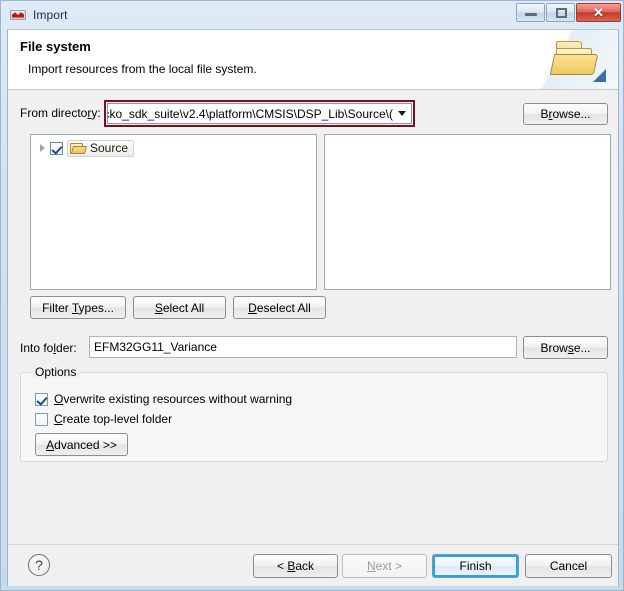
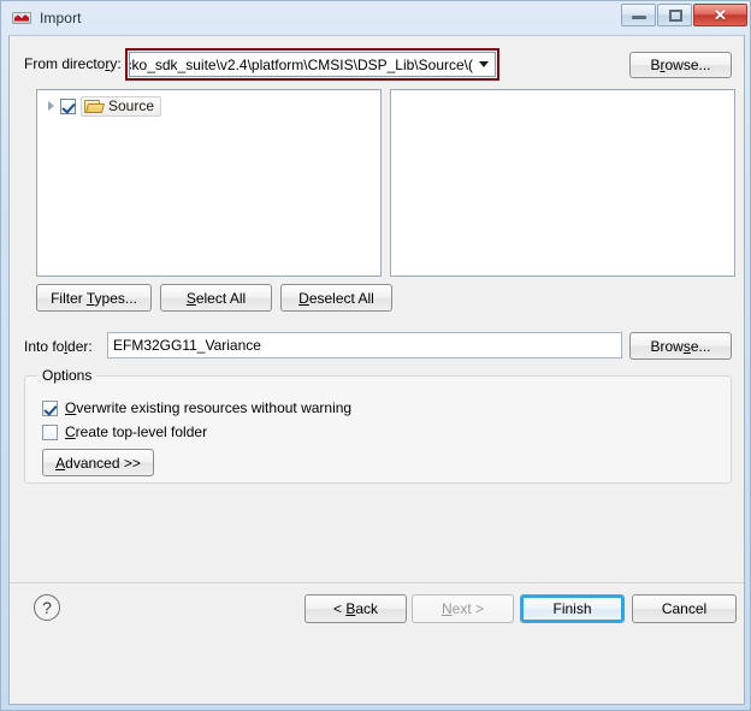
  Import
  ✕
- File system
- Import resources from the local file system.
  From directory:
  )\ko_sdk_suite\v2.4\platform\CMSIS\DSP_Lib\Source
  Browse...
  Source
  Filter Types...
  Select All
  Deselect All
  Into folder:
  EFM32GG11_Variance
  Browse...
  Options
  Overwrite existing resources without warning
  Create top-level folder
  Advanced >>
  ?
  < Back
  Next >
  Finish
  Cancel
